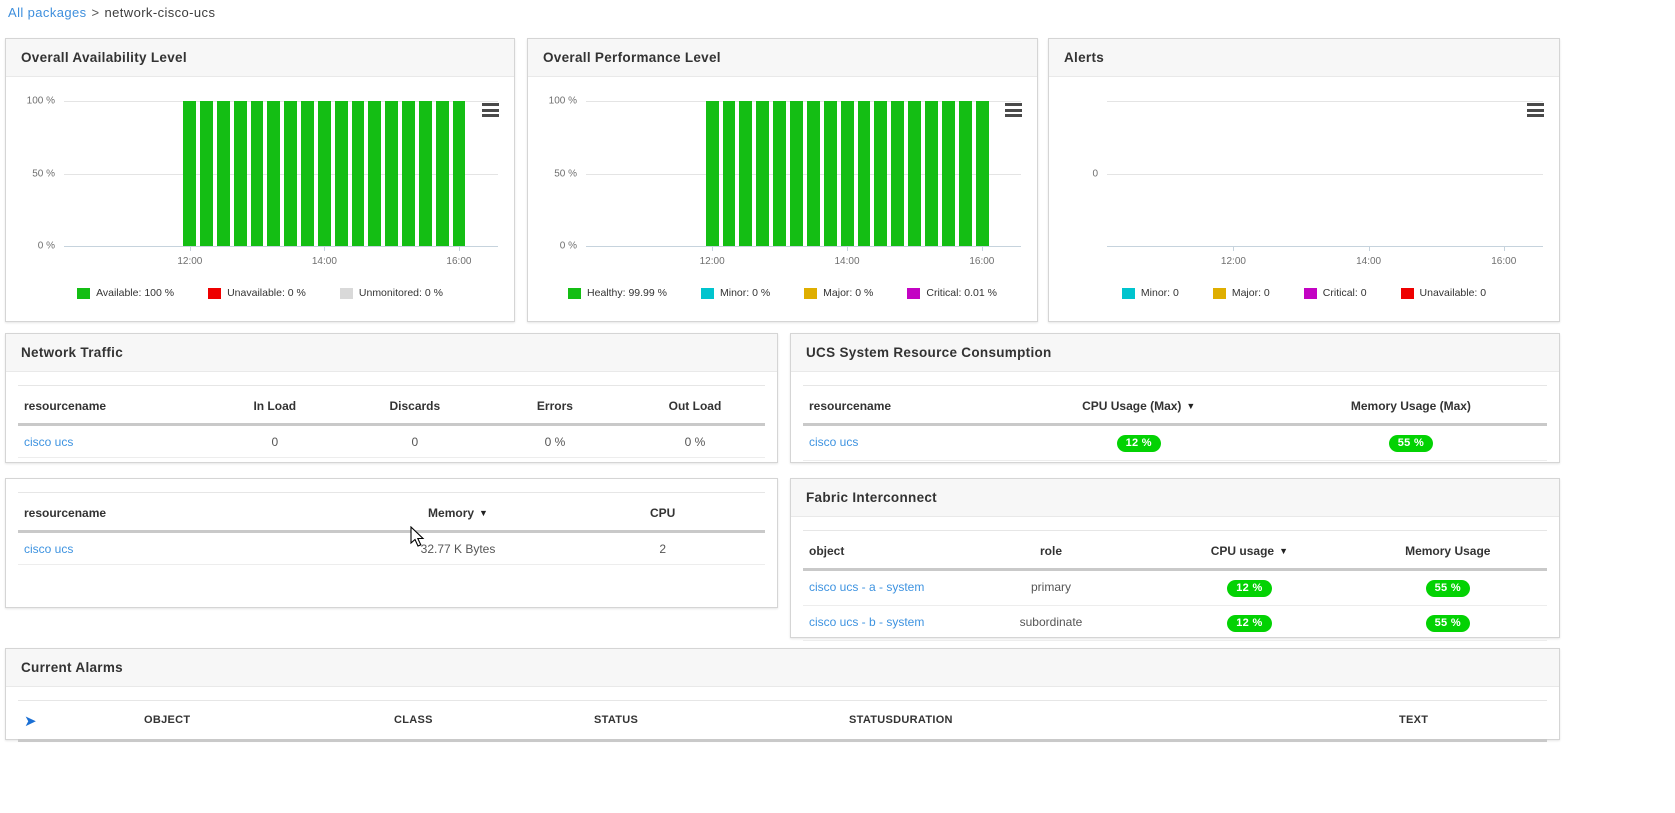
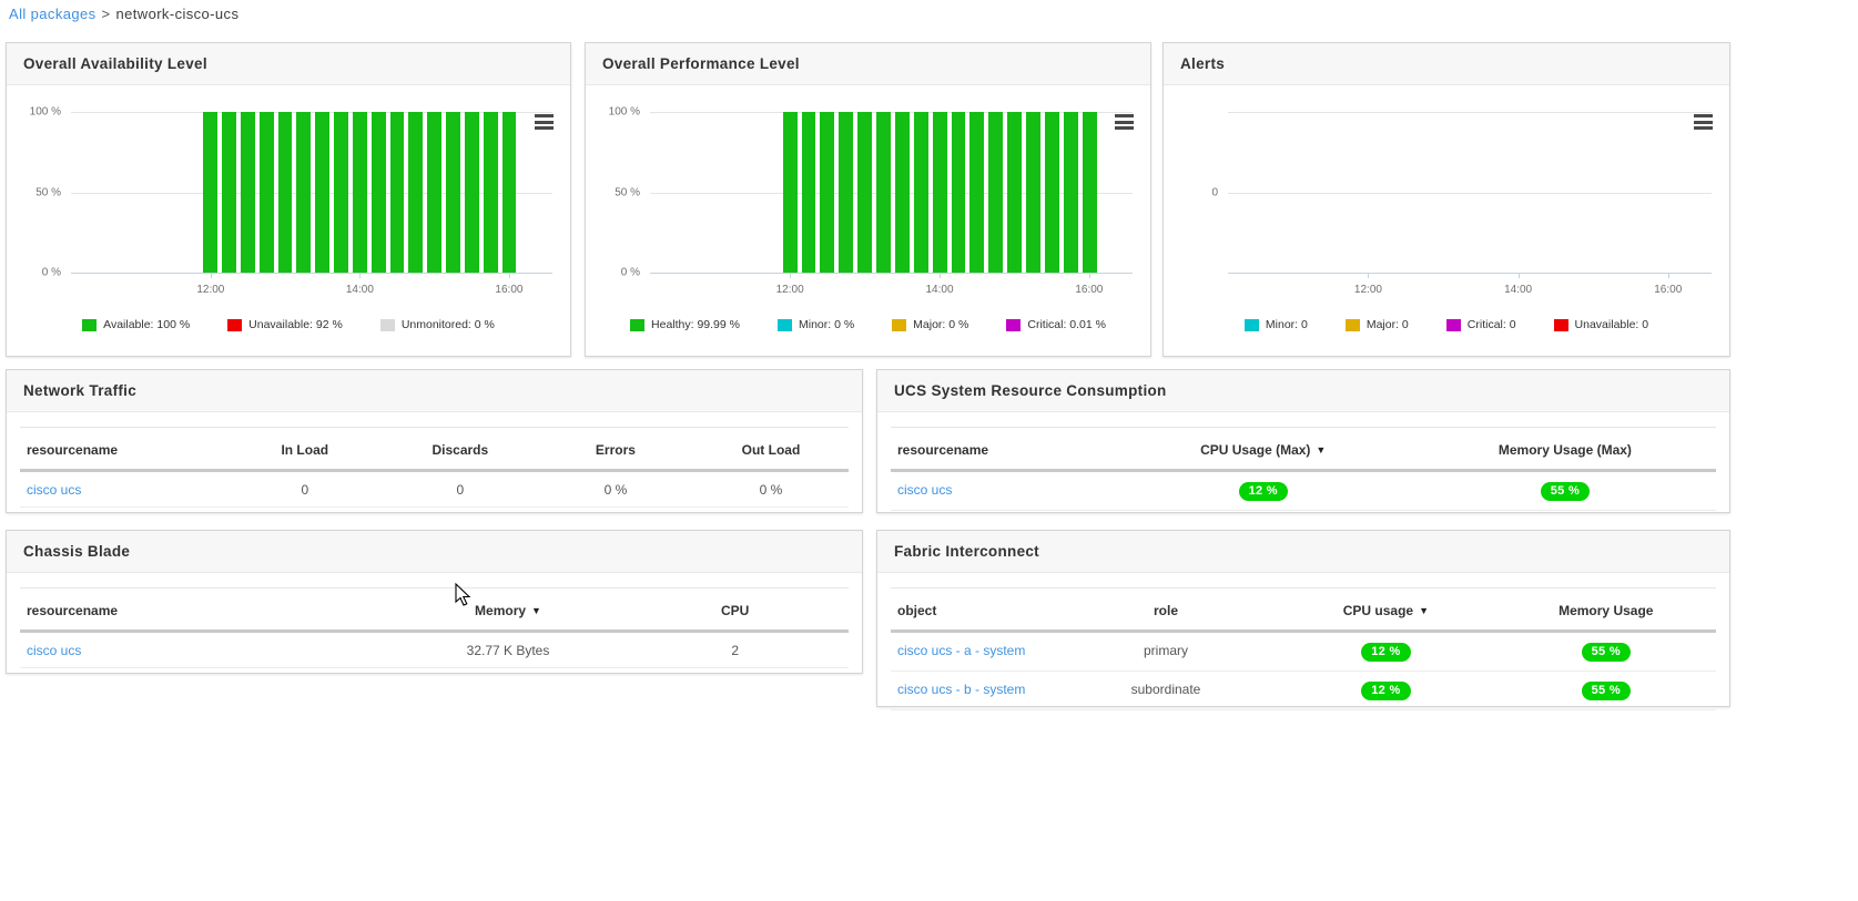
  All packages > network-cisco-ucs
  Overall Availability Level
  100 %
  50 %
  0 %
  12:00
  14:00
  16:00
  Available: 100 %
- Unavailable: 0 %
+ Unavailable: 92 %
  Unmonitored: 0 %
  Overall Performance Level
  100 %
  50 %
  0 %
  12:00
  14:00
  16:00
  Healthy: 99.99 %
  Minor: 0 %
  Major: 0 %
  Critical: 0.01 %
  Alerts
  0
  12:00
  14:00
  16:00
  Minor: 0
  Major: 0
  Critical: 0
  Unavailable: 0
  Network Traffic
  resourcename
  In Load
  Discards
  Errors
  Out Load
  cisco ucs
  0
  0
  0 %
  0 %
  UCS System Resource Consumption
  resourcename
  CPU Usage (Max) ▼
  Memory Usage (Max)
  cisco ucs
  12 %
  55 %
+ Chassis Blade
  resourcename
  Memory ▼
  CPU
  cisco ucs
  32.77 K Bytes
  2
  Fabric Interconnect
  object
  role
  CPU usage ▼
  Memory Usage
  cisco ucs - a - system
  primary
  12 %
  55 %
  cisco ucs - b - system
  subordinate
  12 %
  55 %
- Current Alarms
- ➤
- OBJECT
- CLASS
- STATUS
- STATUSDURATION
- TEXT
